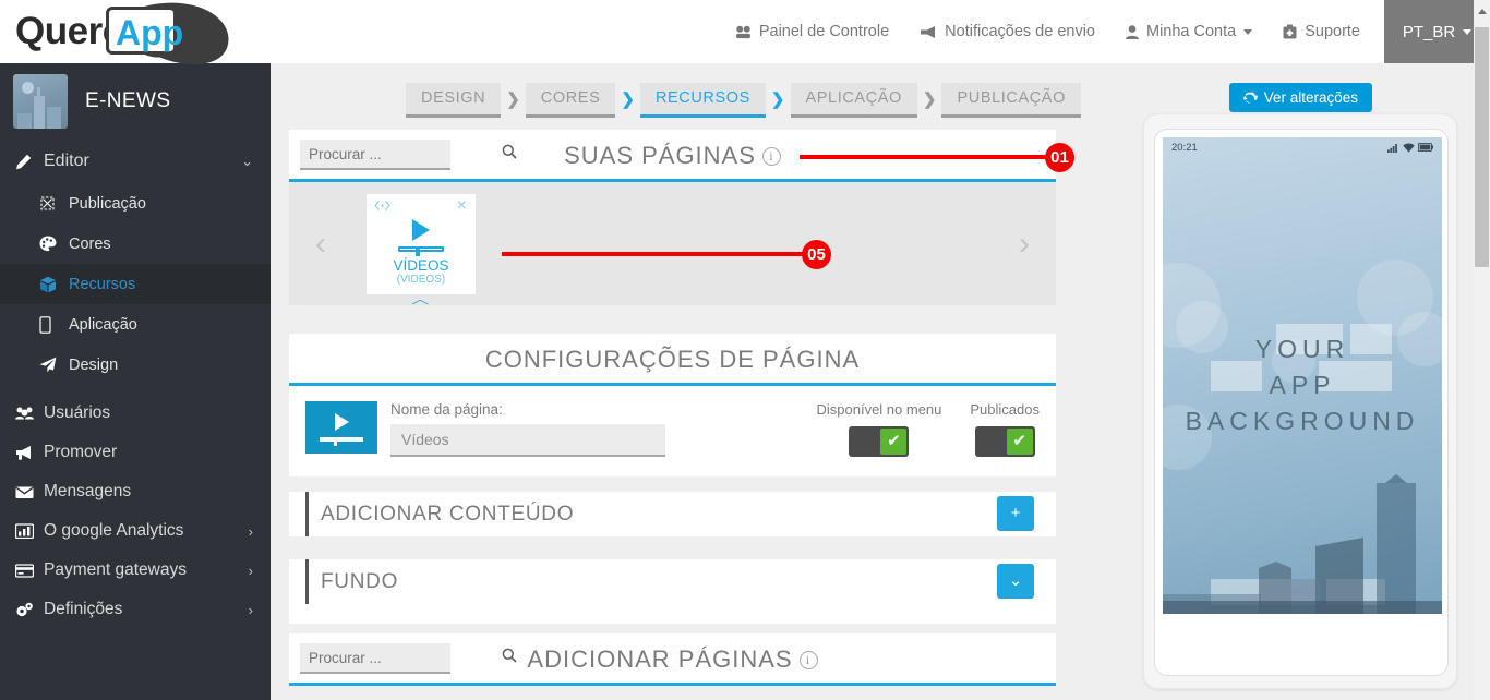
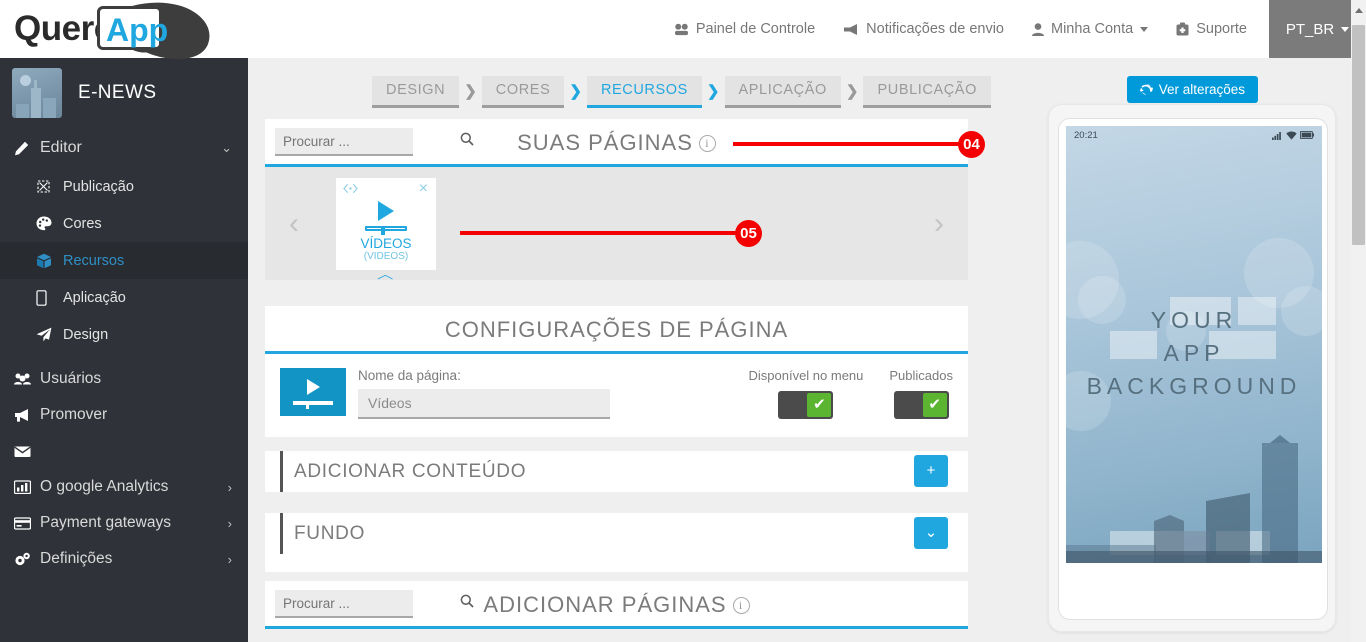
  Quer
  App
  Painel de Controle
  Notificações de envio
  Minha Conta
  Suporte
  PT_BR
  E-NEWS
  Editor
  ⌄
  Publicação
  Cores
  Recursos
  Aplicação
  Design
  Usuários
  Promover
- Mensagens
  O google Analytics
  ›
  Payment gateways
  ›
  Definições
  ›
  DESIGN
  ❯
  CORES
  ❯
  RECURSOS
  ❯
  APLICAÇÃO
  ❯
  PUBLICAÇÃO
  Ver alterações
  Procurar ...
  SUAS PÁGINAS i
  ‹
  ×
  VÍDEOS
  (VIDEOS)
  ︿
  ›
  CONFIGURAÇÕES DE PÁGINA
  Nome da página:
  Vídeos
  Disponível no menu
  ✔
  Publicados
  ✔
  ADICIONAR CONTEÚDO
  +
  FUNDO
  ⌄
  Procurar ...
  ADICIONAR PÁGINAS i
  20:21
  YOUR
  APP
  BACKGROUND
- 01
+ 04
  05
